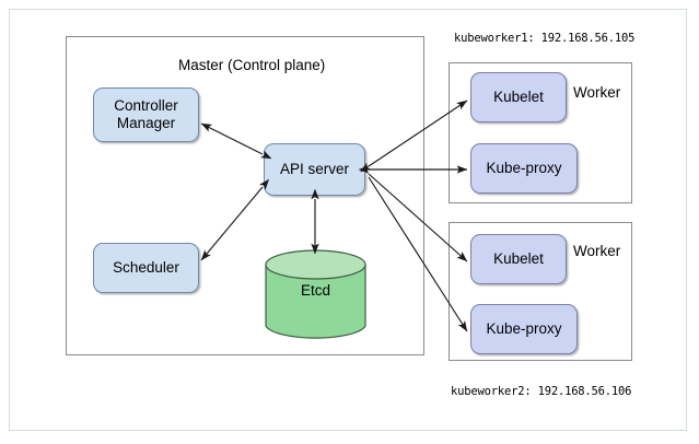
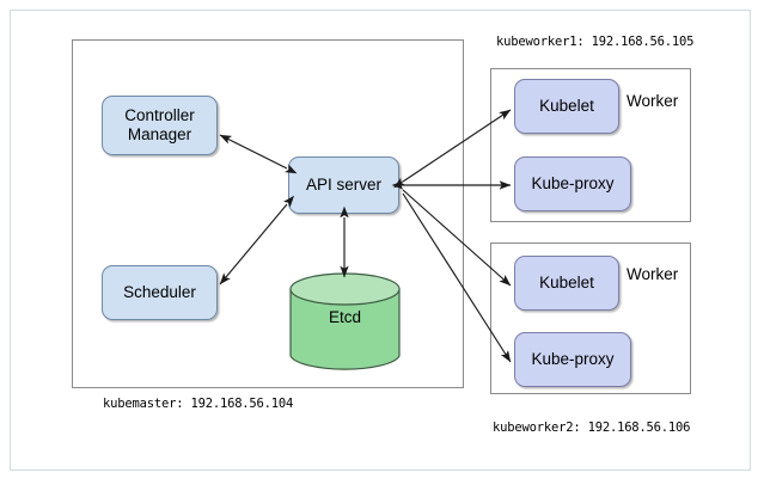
- Master (Control plane)
  Controller
  Manager
  API server
  Scheduler
  Etcd
+ kubemaster: 192.168.56.104
  kubeworker1: 192.168.56.105
  Worker
  Kubelet
  Kube-proxy
  Worker
  Kubelet
  Kube-proxy
  kubeworker2: 192.168.56.106
